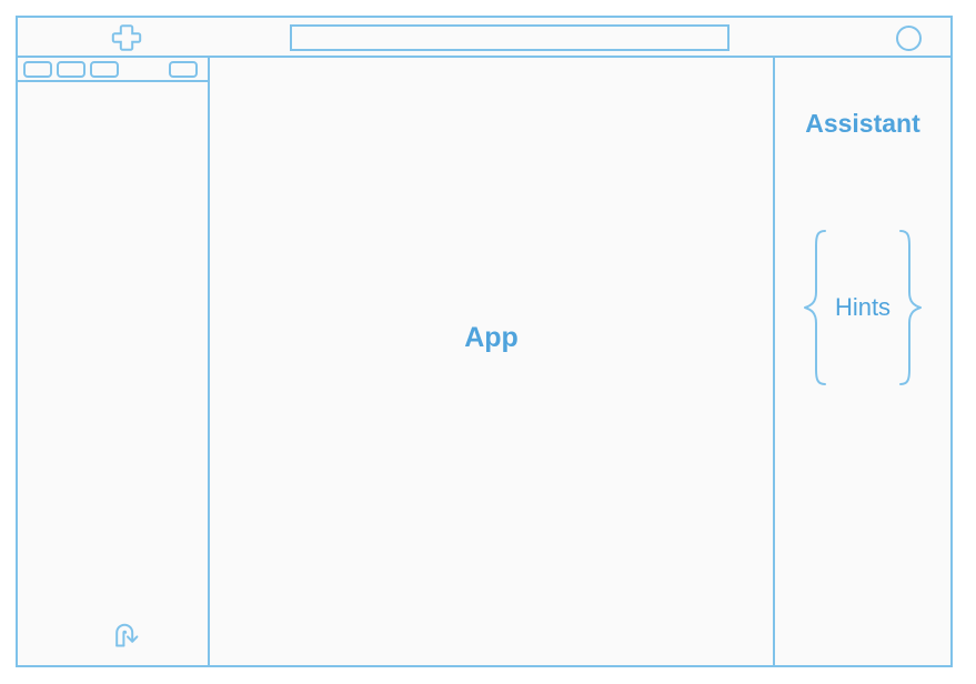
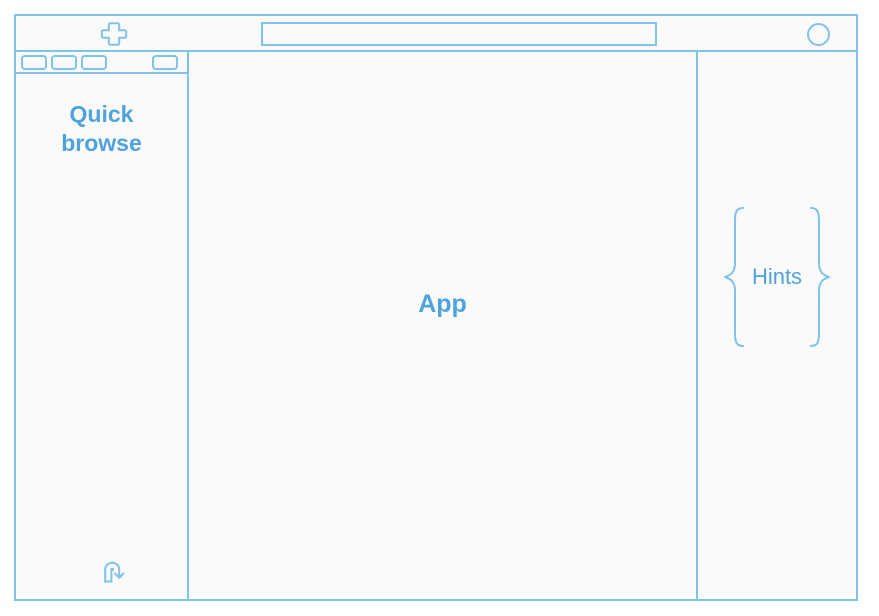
+ Quick
+ browse
  App
- Assistant
  Hints
